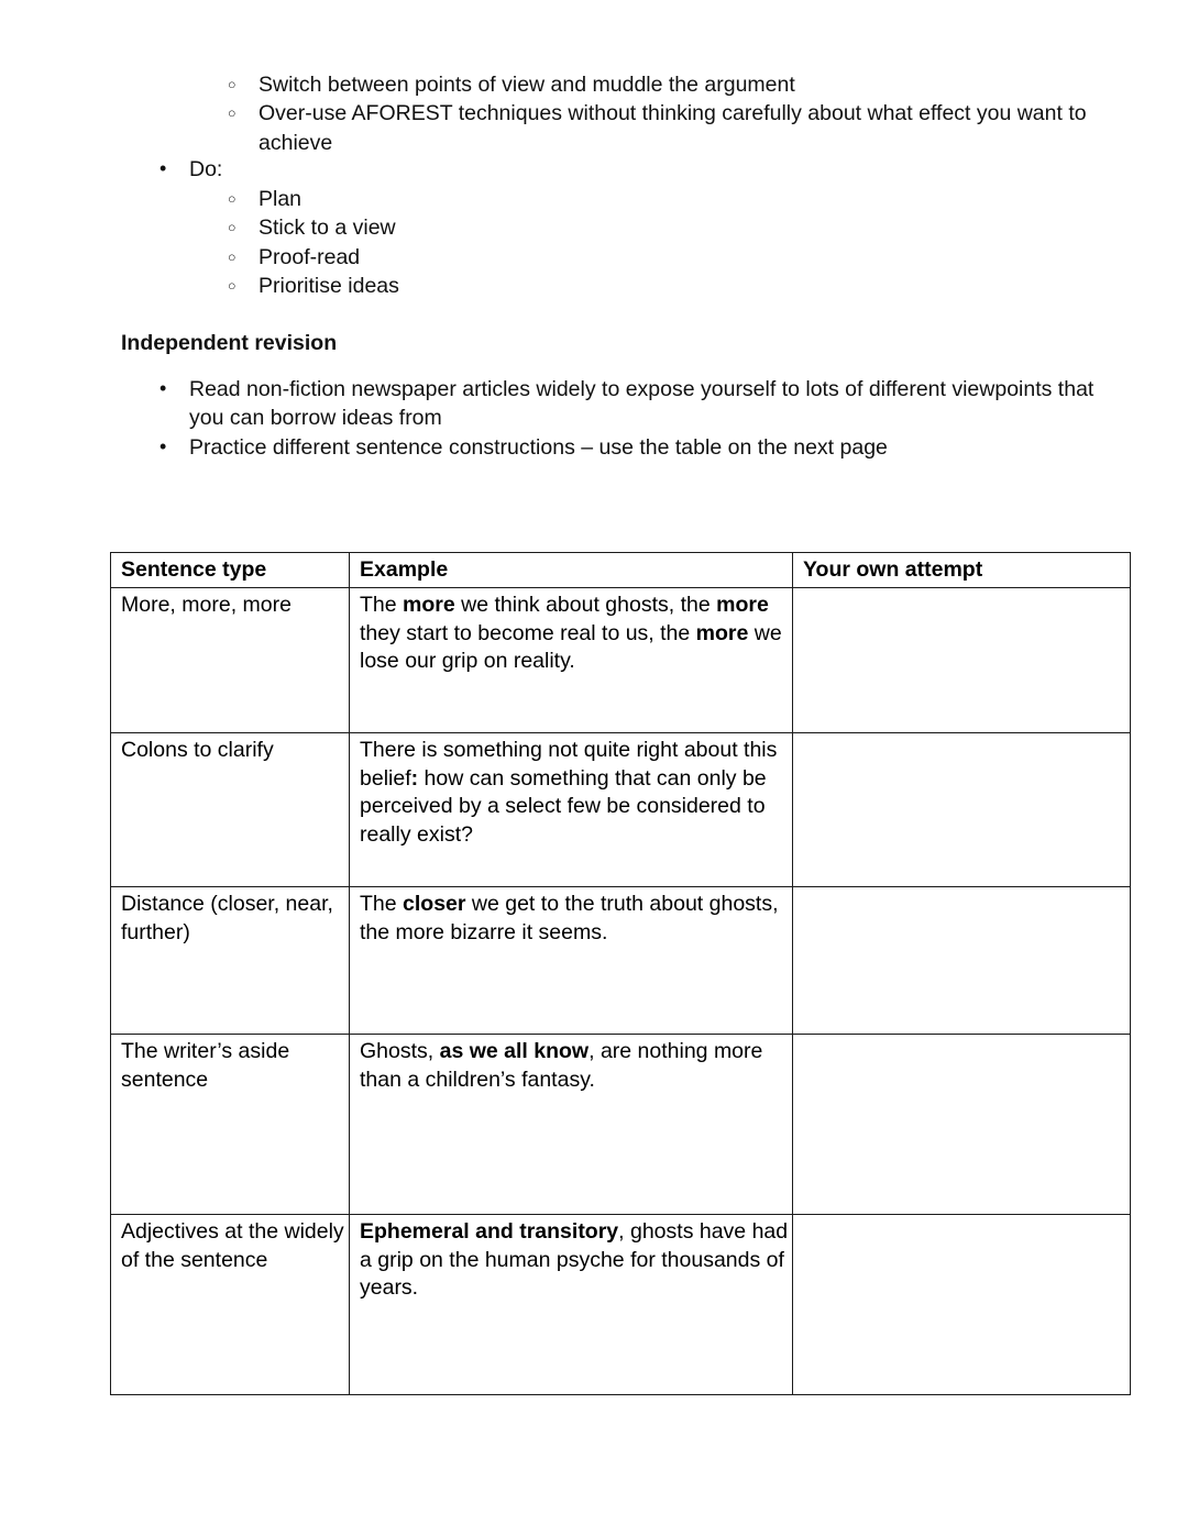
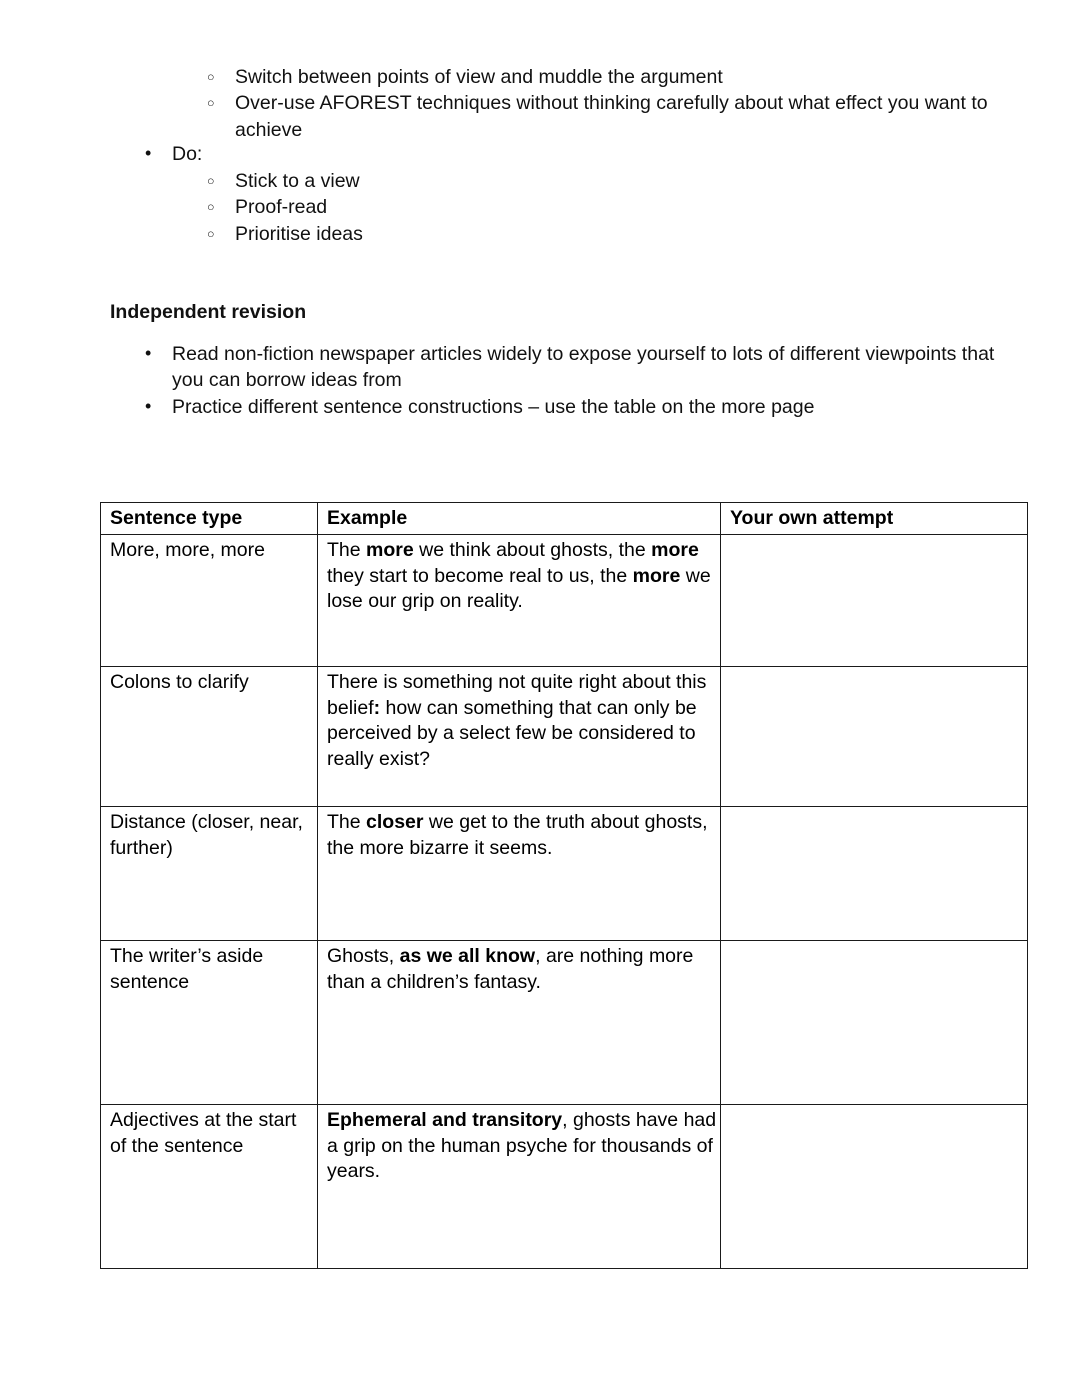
  Switch between points of view and muddle the argument
  Over-use AFOREST techniques without thinking carefully about what effect you want to achieve
  Do:
- Plan
  Stick to a view
  Proof-read
  Prioritise ideas
  Independent revision
  Read non-fiction newspaper articles widely to expose yourself to lots of different viewpoints that you can borrow ideas from
- Practice different sentence constructions – use the table on the next page
+ Practice different sentence constructions – use the table on the more page
  Sentence type	Example	Your own attempt
  More, more, more	The more we think about ghosts, the more they start to become real to us, the more we lose our grip on reality.
  Colons to clarify	There is something not quite right about this belief: how can something that can only be perceived by a select few be considered to really exist?
  Distance (closer, near, further)	The closer we get to the truth about ghosts, the more bizarre it seems.
  The writer’s aside sentence	Ghosts, as we all know, are nothing more than a children’s fantasy.
- Adjectives at the widely of the sentence	Ephemeral and transitory, ghosts have had a grip on the human psyche for thousands of years.
+ Adjectives at the start of the sentence	Ephemeral and transitory, ghosts have had a grip on the human psyche for thousands of years.
